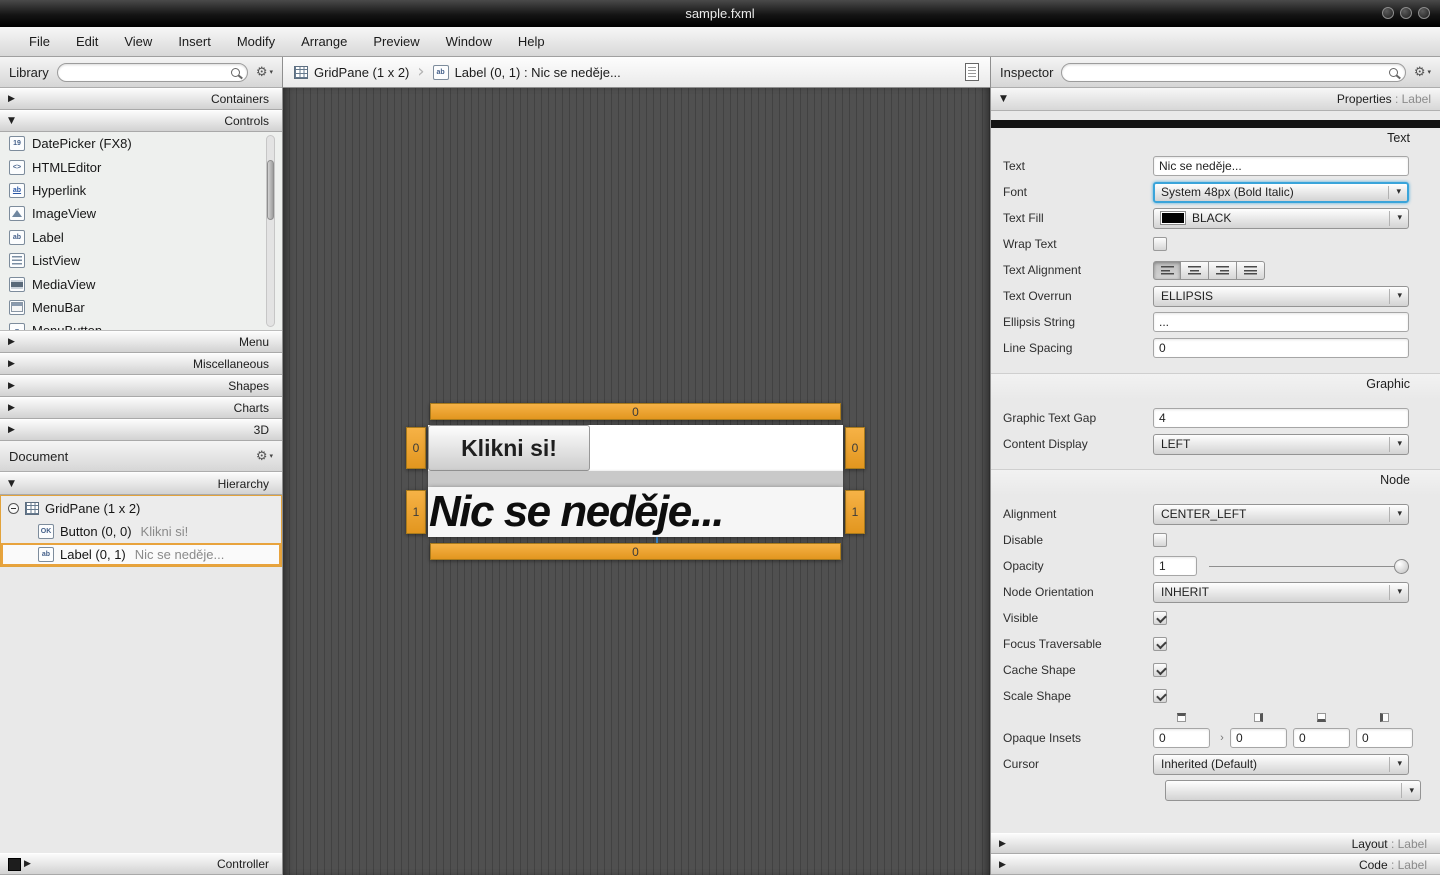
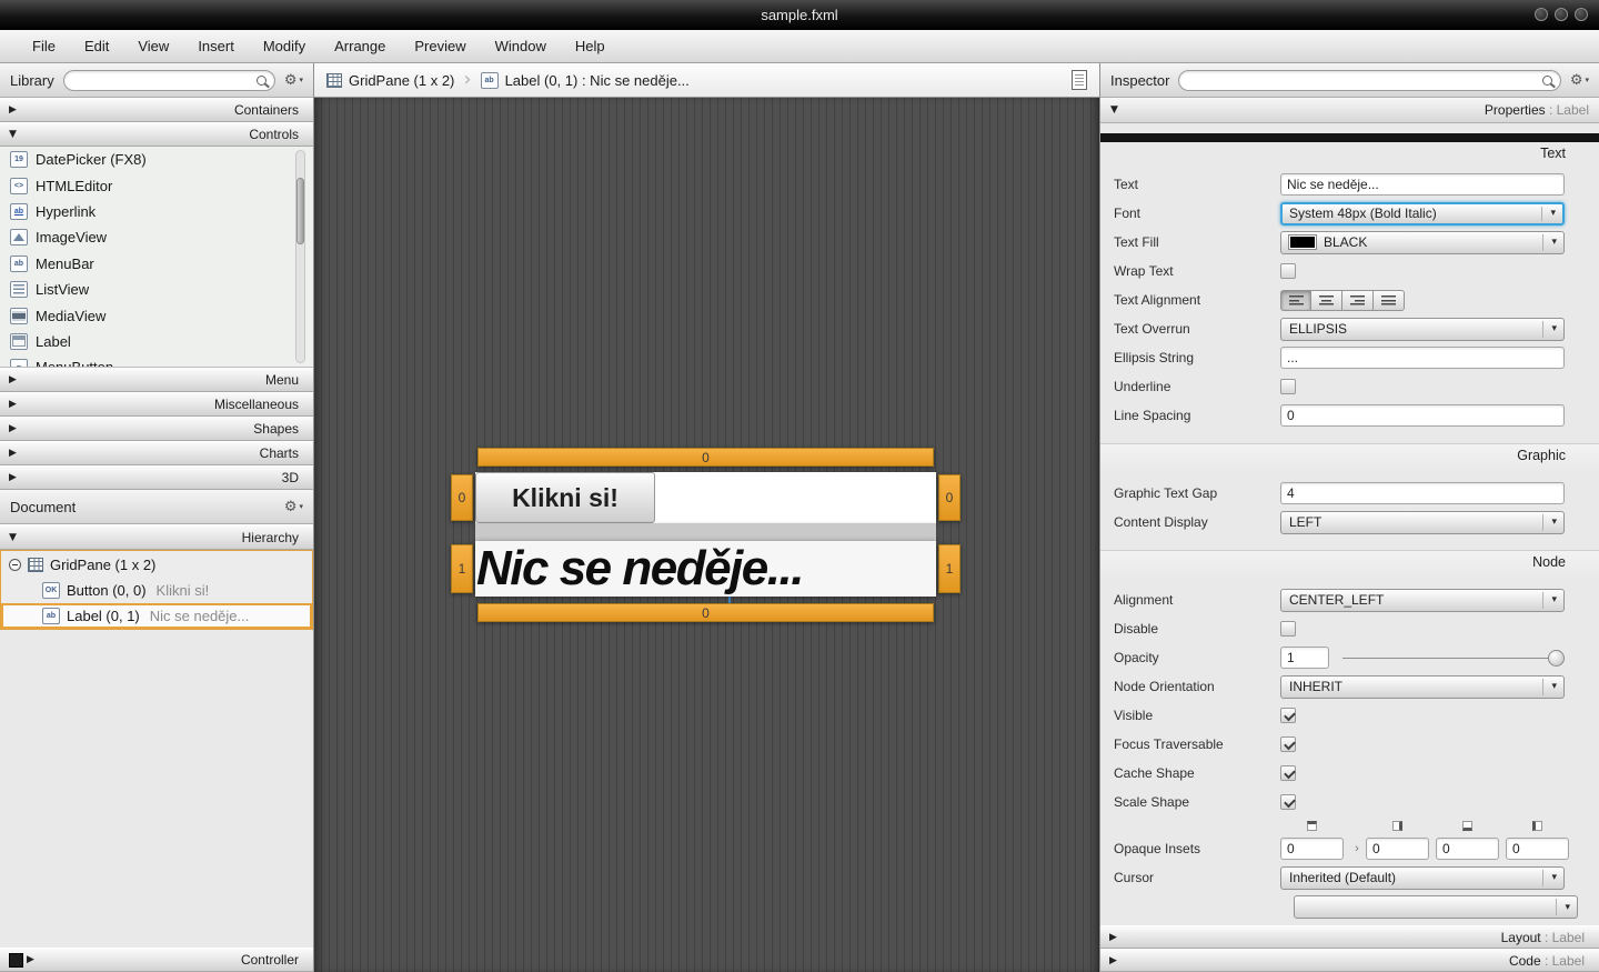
  sample.fxml
  File
  Edit
  View
  Insert
  Modify
  Arrange
  Preview
  Window
  Help
  Library
  ⚙
  ▾
  ▶
  Containers
  ▼
  Controls
  DatePicker (FX8)
  HTMLEditor
  Hyperlink
  ImageView
- Label
+ MenuBar
  ListView
  MediaView
- MenuBar
+ Label
  ▶
  Menu
  ▶
  Miscellaneous
  ▶
  Shapes
  ▶
  Charts
  ▶
  3D
  Document
  ⚙
  ▾
  ▼
  Hierarchy
  GridPane (1 x 2)
  Button (0, 0)
  Klikni si!
  Label (0, 1)
  Nic se neděje...
  ▶
  Controller
  GridPane (1 x 2)
  ›
  Label (0, 1) : Nic se neděje...
  0
  0
  0
  Klikni si!
  1
  1
  Nic se neděje...
  0
  Inspector
  ⚙
  ▾
  ▼
  Properties : Label
  Text
  Text
  Nic se neděje...
  Font
  System 48px (Bold Italic)
  Text Fill
  BLACK
  Wrap Text
  Text Alignment
  Text Overrun
  ELLIPSIS
  Ellipsis String
  ...
+ Underline
  Line Spacing
  0
  Graphic
  Graphic Text Gap
  4
  Content Display
  LEFT
  Node
  Alignment
  CENTER_LEFT
  Disable
  Opacity
  1
  Node Orientation
  INHERIT
  Visible
  Focus Traversable
  Cache Shape
  Scale Shape
  Opaque Insets
  0
  ›
  0
  0
  0
  Cursor
  Inherited (Default)
  ▶
  Layout : Label
  ▶
  Code : Label
